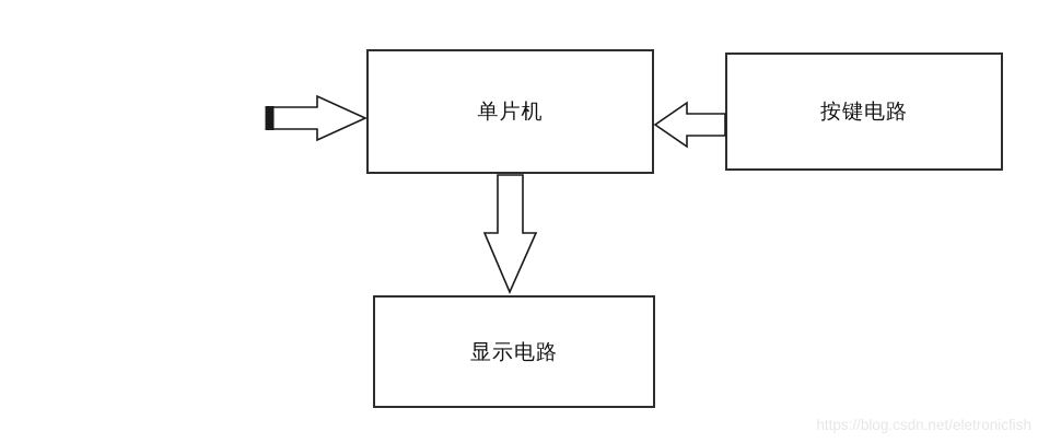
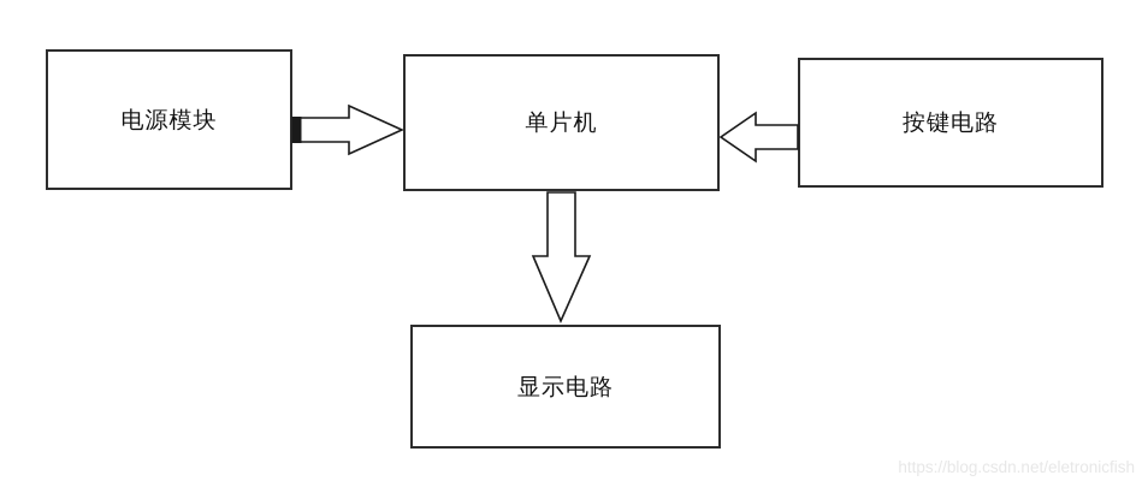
+ 电源模块
  单片机
  按键电路
  显示电路
  https://blog.csdn.net/eletronicfish
